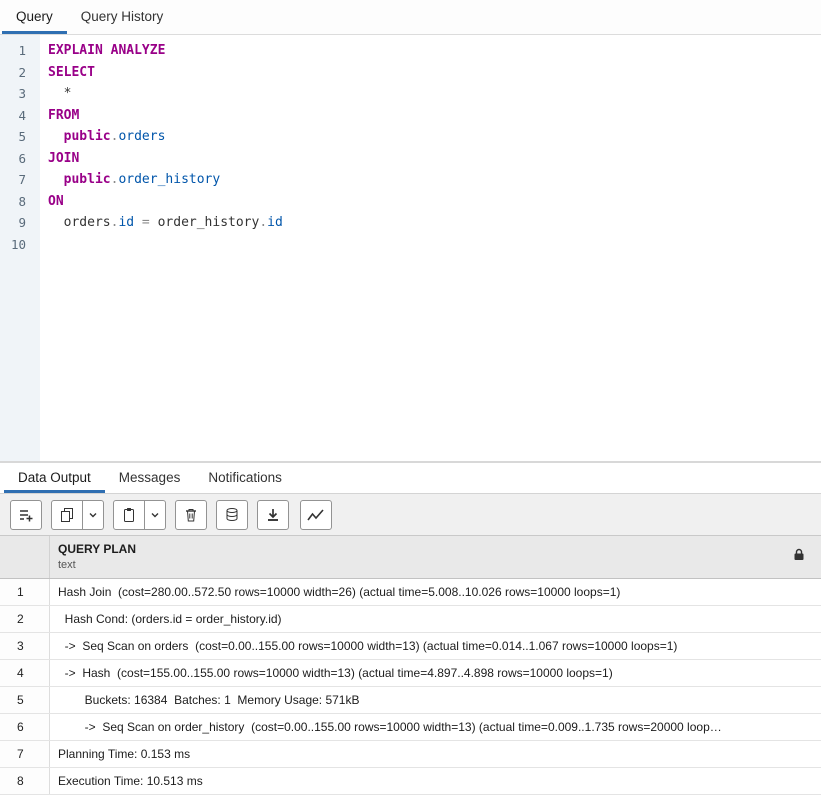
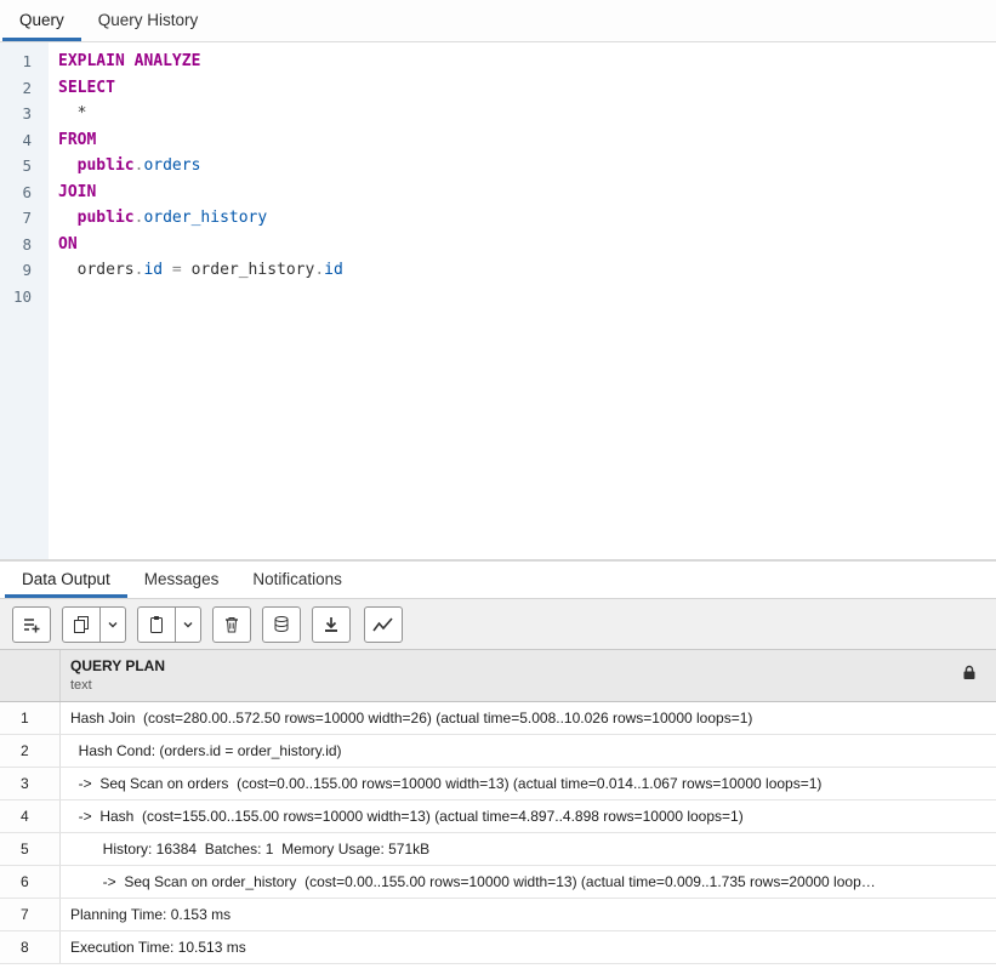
  Query
  Query History
  1
  2
  3
  4
  5
  6
  7
  8
  9
  10
  EXPLAIN ANALYZE
  SELECT
  *
  FROM
  public.orders
  JOIN
  public.order_history
  ON
  orders.id = order_history.id
  Data Output
  Messages
  Notifications
  QUERY PLAN
  text
  1
  Hash Join (cost=280.00..572.50 rows=10000 width=26) (actual time=5.008..10.026 rows=10000 loops=1)
  2
  Hash Cond: (orders.id = order_history.id)
  3
  -> Seq Scan on orders (cost=0.00..155.00 rows=10000 width=13) (actual time=0.014..1.067 rows=10000 loops=1)
  4
  -> Hash (cost=155.00..155.00 rows=10000 width=13) (actual time=4.897..4.898 rows=10000 loops=1)
  5
- Buckets: 16384 Batches: 1 Memory Usage: 571kB
+ History: 16384 Batches: 1 Memory Usage: 571kB
  6
  -> Seq Scan on order_history (cost=0.00..155.00 rows=10000 width=13) (actual time=0.009..1.735 rows=20000 loop…
  7
  Planning Time: 0.153 ms
  8
  Execution Time: 10.513 ms
